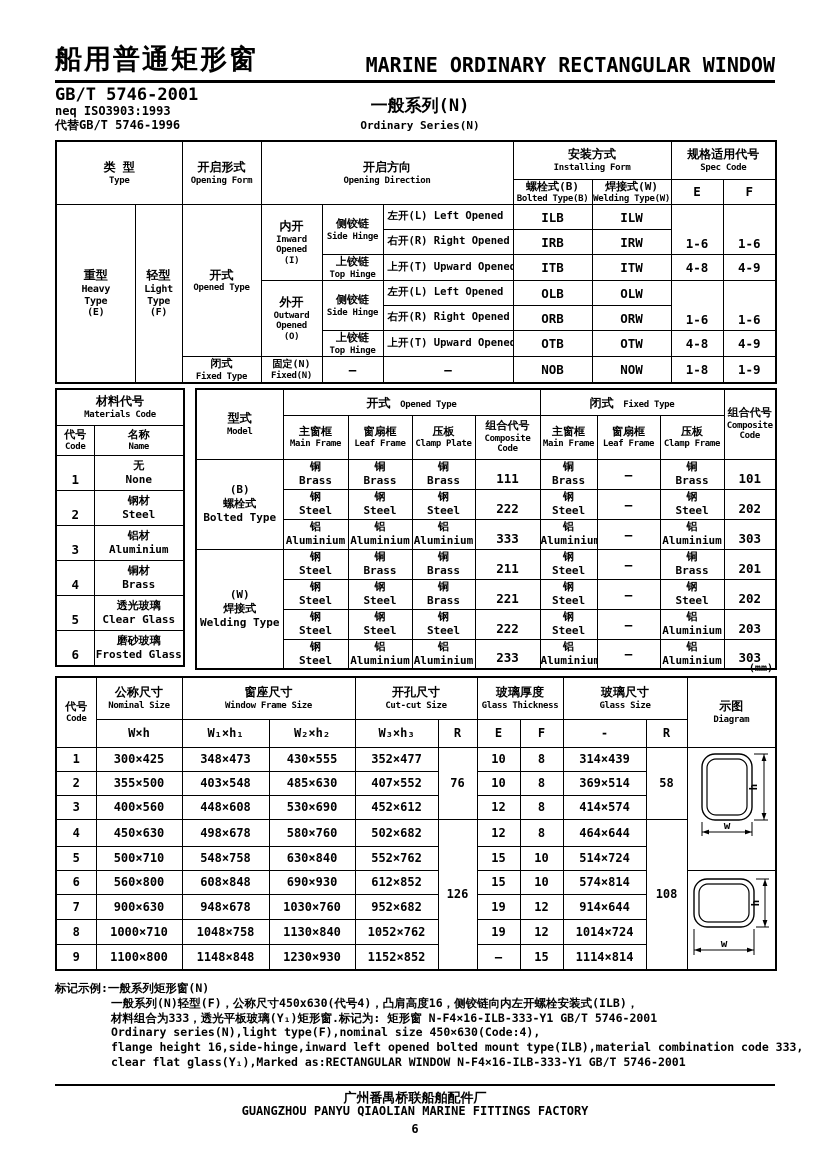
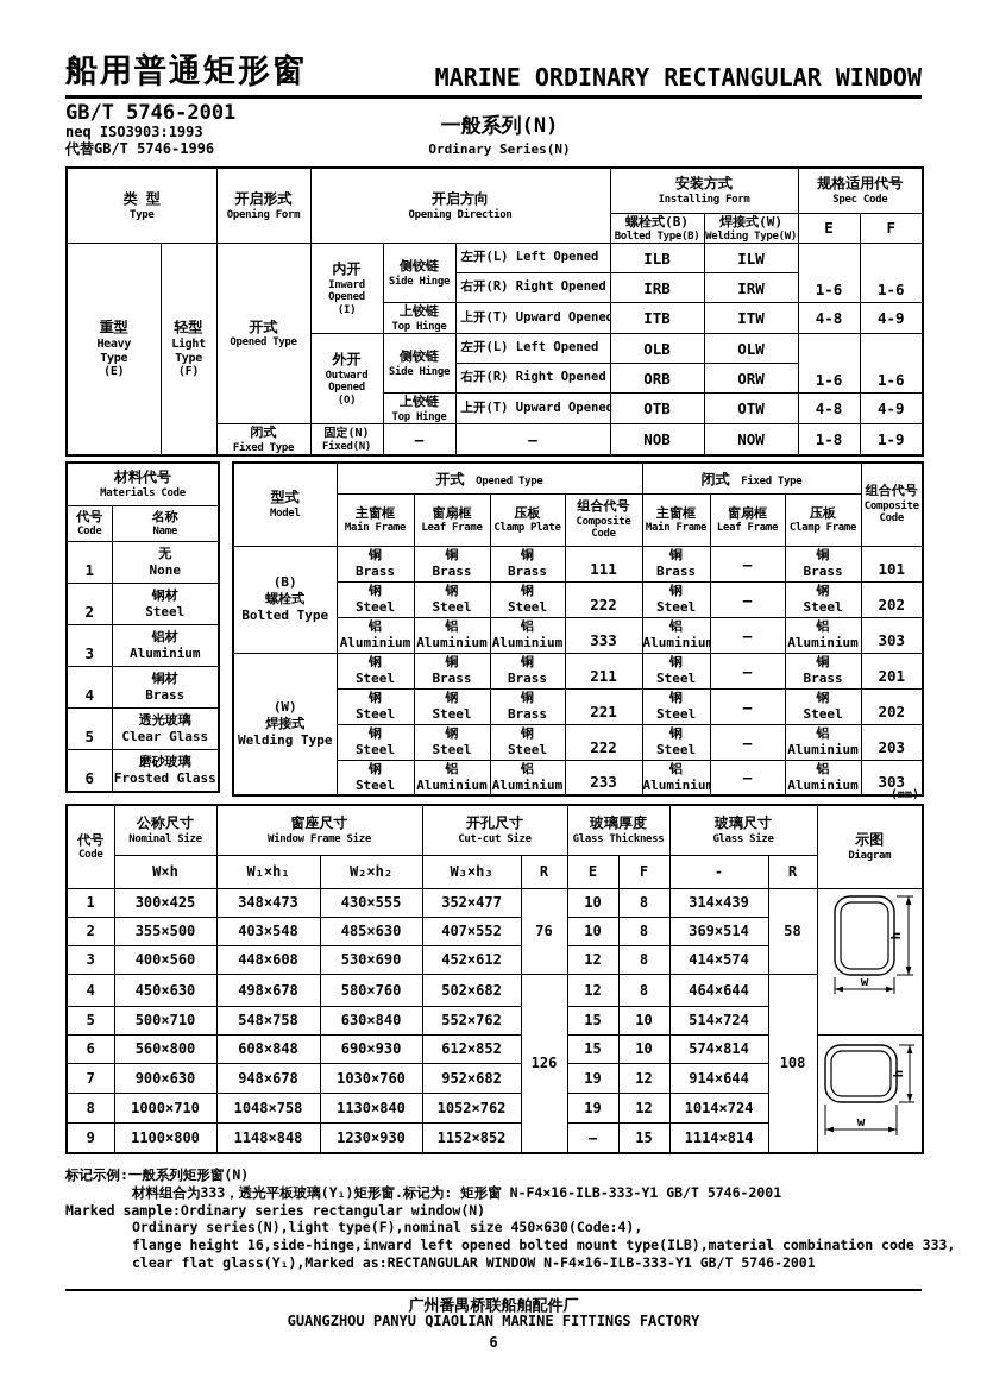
  船用普通矩形窗
  MARINE ORDINARY RECTANGULAR WINDOW
  GB/T 5746-2001
  neq ISO3903:1993
  代替GB/T 5746-1996
  一般系列(N)
  Ordinary Series(N)
  类 型Type	开启形式Opening Form	开启方向Opening Direction	安装方式Installing Form	规格适用代号Spec Code
  螺栓式(B)Bolted Type(B)	焊接式(W)Welding Type(W)	E	F
  重型Heavy Type (E)	轻型Light Type (F)	开式Opened Type	内开Inward Opened (I)	侧铰链Side Hinge	左开(L) Left Opened	ILB	ILW	1-6	1-6
  右开(R) Right Opened	IRB	IRW
  上铰链Top Hinge	上开(T) Upward Opened	ITB	ITW	4-8	4-9
  外开Outward Opened (O)	侧铰链Side Hinge	左开(L) Left Opened	OLB	OLW	1-6	1-6
  右开(R) Right Opened	ORB	ORW
  上铰链Top Hinge	上开(T) Upward Opened	OTB	OTW	4-8	4-9
  闭式Fixed Type	固定(N)Fixed(N)	—	—	NOB	NOW	1-8	1-9
  材料代号Materials Code
  代号Code	名称Name
  1	无 None
  2	钢材 Steel
  3	铝材 Aluminium
  4	铜材 Brass
  5	透光玻璃 Clear Glass
  6	磨砂玻璃 Frosted Glass
  型式Model	开式 Opened Type	闭式 Fixed Type	组合代号Composite Code
  主窗框Main Frame	窗扇框Leaf Frame	压板Clamp Plate	组合代号Composite Code	主窗框Main Frame	窗扇框Leaf Frame	压板Clamp Frame
  (B) 螺栓式 Bolted Type	铜 Brass	铜 Brass	铜 Brass	111	铜 Brass	—	铜 Brass	101
  钢 Steel	钢 Steel	钢 Steel	222	钢 Steel	—	钢 Steel	202
  铝 Aluminium	铝 Aluminium	铝 Aluminium	333	铝 Aluminium	—	铝 Aluminium	303
  (W) 焊接式 Welding Type	钢 Steel	铜 Brass	铜 Brass	211	钢 Steel	—	铜 Brass	201
  钢 Steel	钢 Steel	铜 Brass	221	钢 Steel	—	钢 Steel	202
  钢 Steel	钢 Steel	钢 Steel	222	钢 Steel	—	铝 Aluminium	203
  钢 Steel	铝 Aluminium	铝 Aluminium	233	铝 Aluminium	—	铝 Aluminium	303
  (mm)
  代号Code	公称尺寸Nominal Size	窗座尺寸Window Frame Size	开孔尺寸Cut-cut Size	玻璃厚度Glass Thickness	玻璃尺寸Glass Size	示图Diagram
  W×h	W₁×h₁	W₂×h₂	W₃×h₃	R	E	F	-	R
  1	300×425	348×473	430×555	352×477	76	10	8	314×439	58	w
  2	355×500	403×548	485×630	407×552	10	8	369×514
  3	400×560	448×608	530×690	452×612	12	8	414×574
  4	450×630	498×678	580×760	502×682	126	12	8	464×644	108
  5	500×710	548×758	630×840	552×762	15	10	514×724
  6	560×800	608×848	690×930	612×852	15	10	574×814	w
  7	900×630	948×678	1030×760	952×682	19	12	914×644
  8	1000×710	1048×758	1130×840	1052×762	19	12	1014×724
  9	1100×800	1148×848	1230×930	1152×852	—	15	1114×814
  标记示例:一般系列矩形窗(N)
- 一般系列(N)轻型(F)，公称尺寸450x630(代号4)，凸肩高度16，侧铰链向内左开螺栓安装式(ILB)，
  材料组合为333，透光平板玻璃(Y₁)矩形窗.标记为: 矩形窗 N-F4×16-ILB-333-Y1 GB/T 5746-2001
+ Marked sample:Ordinary series rectangular window(N)
  Ordinary series(N),light type(F),nominal size 450×630(Code:4),
  flange height 16,side-hinge,inward left opened bolted mount type(ILB),material combination code 333,
  clear flat glass(Y₁),Marked as:RECTANGULAR WINDOW N-F4×16-ILB-333-Y1 GB/T 5746-2001
  广州番禺桥联船舶配件厂
  GUANGZHOU PANYU QIAOLIAN MARINE FITTINGS FACTORY
  6
